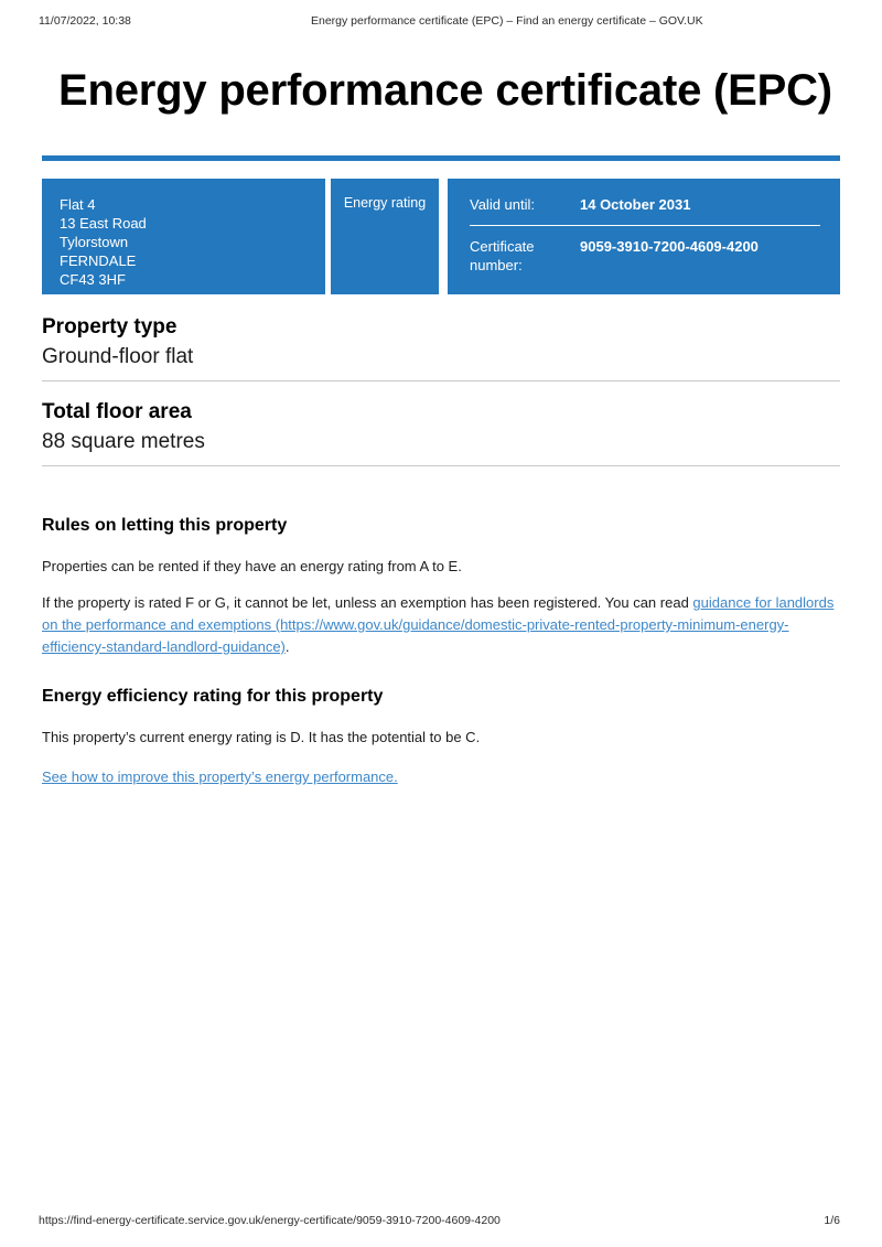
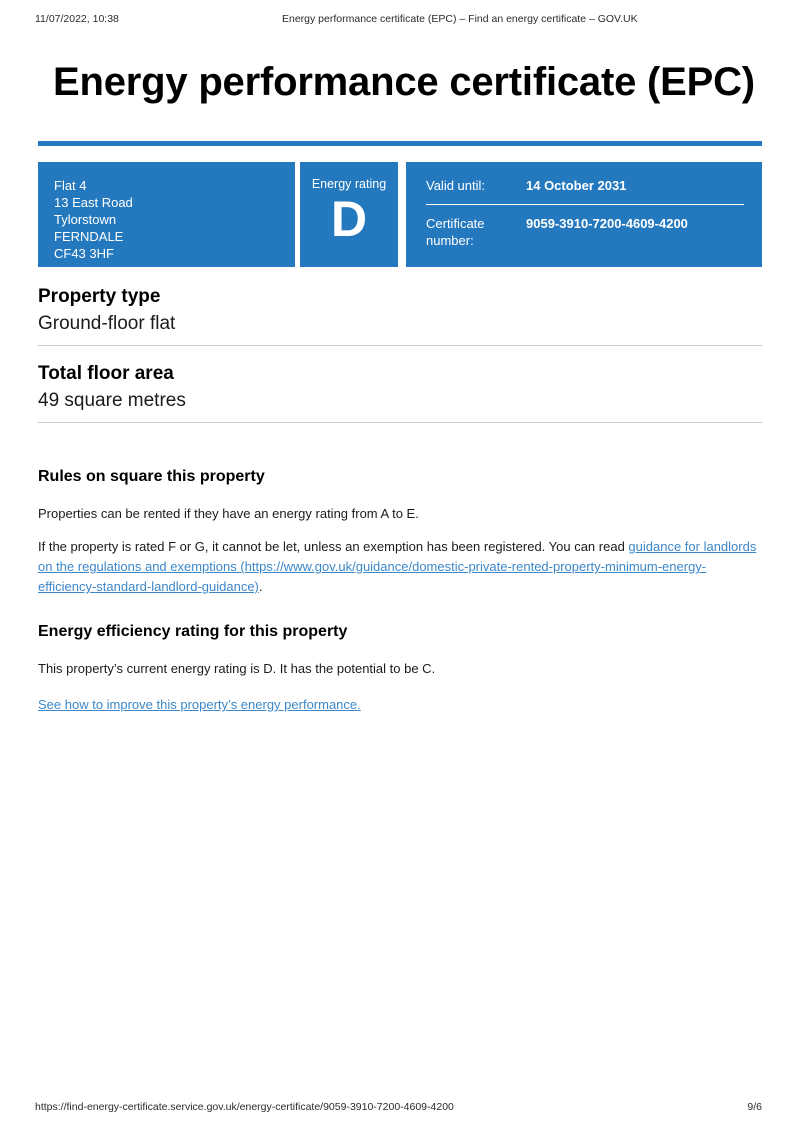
  11/07/2022, 10:38
  Energy performance certificate (EPC) – Find an energy certificate – GOV.UK
  Energy performance certificate (EPC)
  Flat 4
  13 East Road
  Tylorstown
  FERNDALE
  CF43 3HF
  Energy rating
+ D
  Valid until:
  14 October 2031
  Certificate number:
  9059-3910-7200-4609-4200
  Property type
  Ground-floor flat
  Total floor area
- 88 square metres
+ 49 square metres
- Rules on letting this property
+ Rules on square this property
  Properties can be rented if they have an energy rating from A to E.
- If the property is rated F or G, it cannot be let, unless an exemption has been registered. You can read guidance for landlords on the performance and exemptions (https://www.gov.uk/guidance/domestic-private-rented-property-minimum-energy-efficiency-standard-landlord-guidance).
+ If the property is rated F or G, it cannot be let, unless an exemption has been registered. You can read guidance for landlords on the regulations and exemptions (https://www.gov.uk/guidance/domestic-private-rented-property-minimum-energy-efficiency-standard-landlord-guidance).
  Energy efficiency rating for this property
  This property’s current energy rating is D. It has the potential to be C.
  See how to improve this property’s energy performance.
  https://find-energy-certificate.service.gov.uk/energy-certificate/9059-3910-7200-4609-4200
- 1/6
+ 9/6
